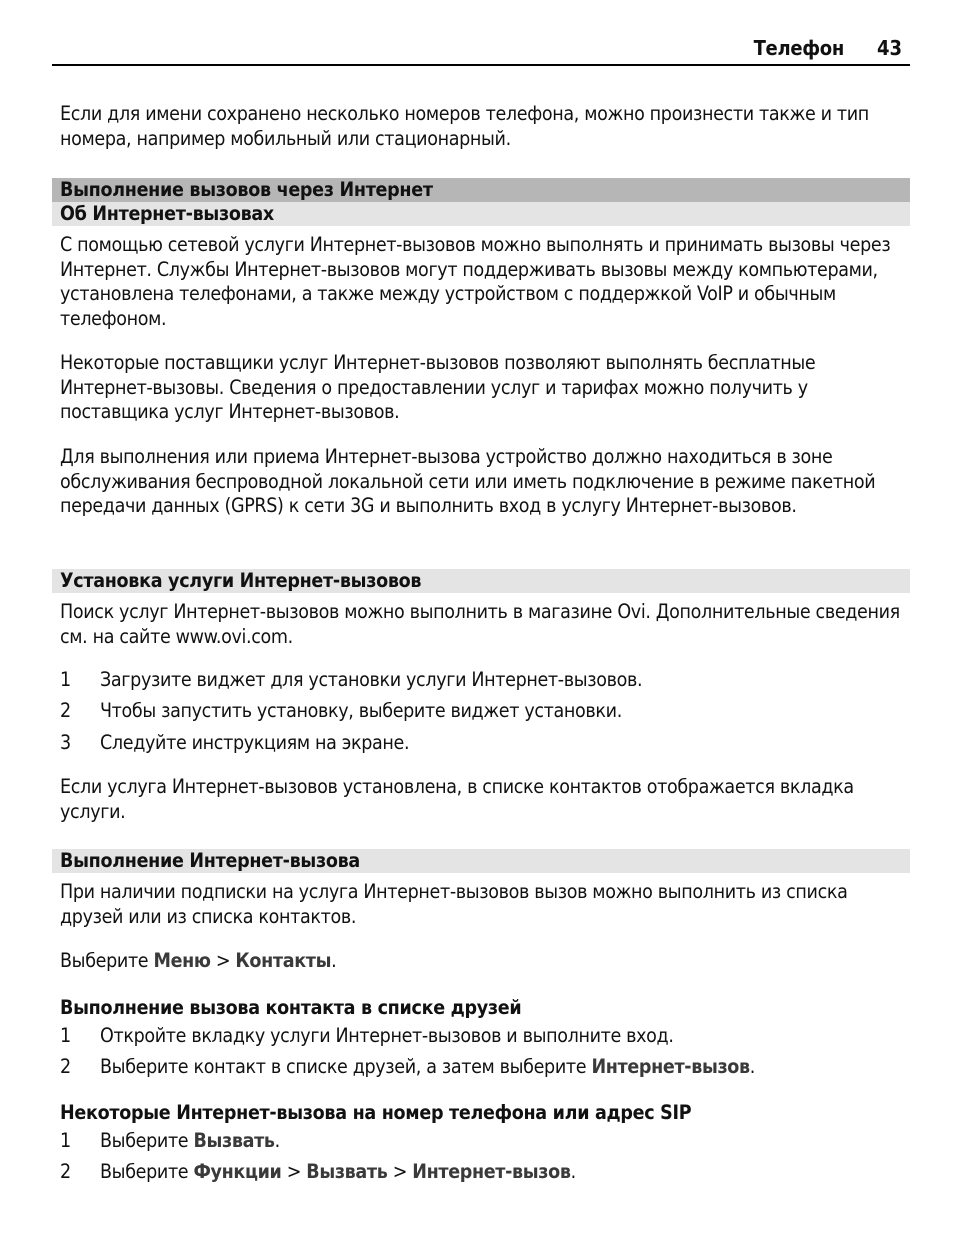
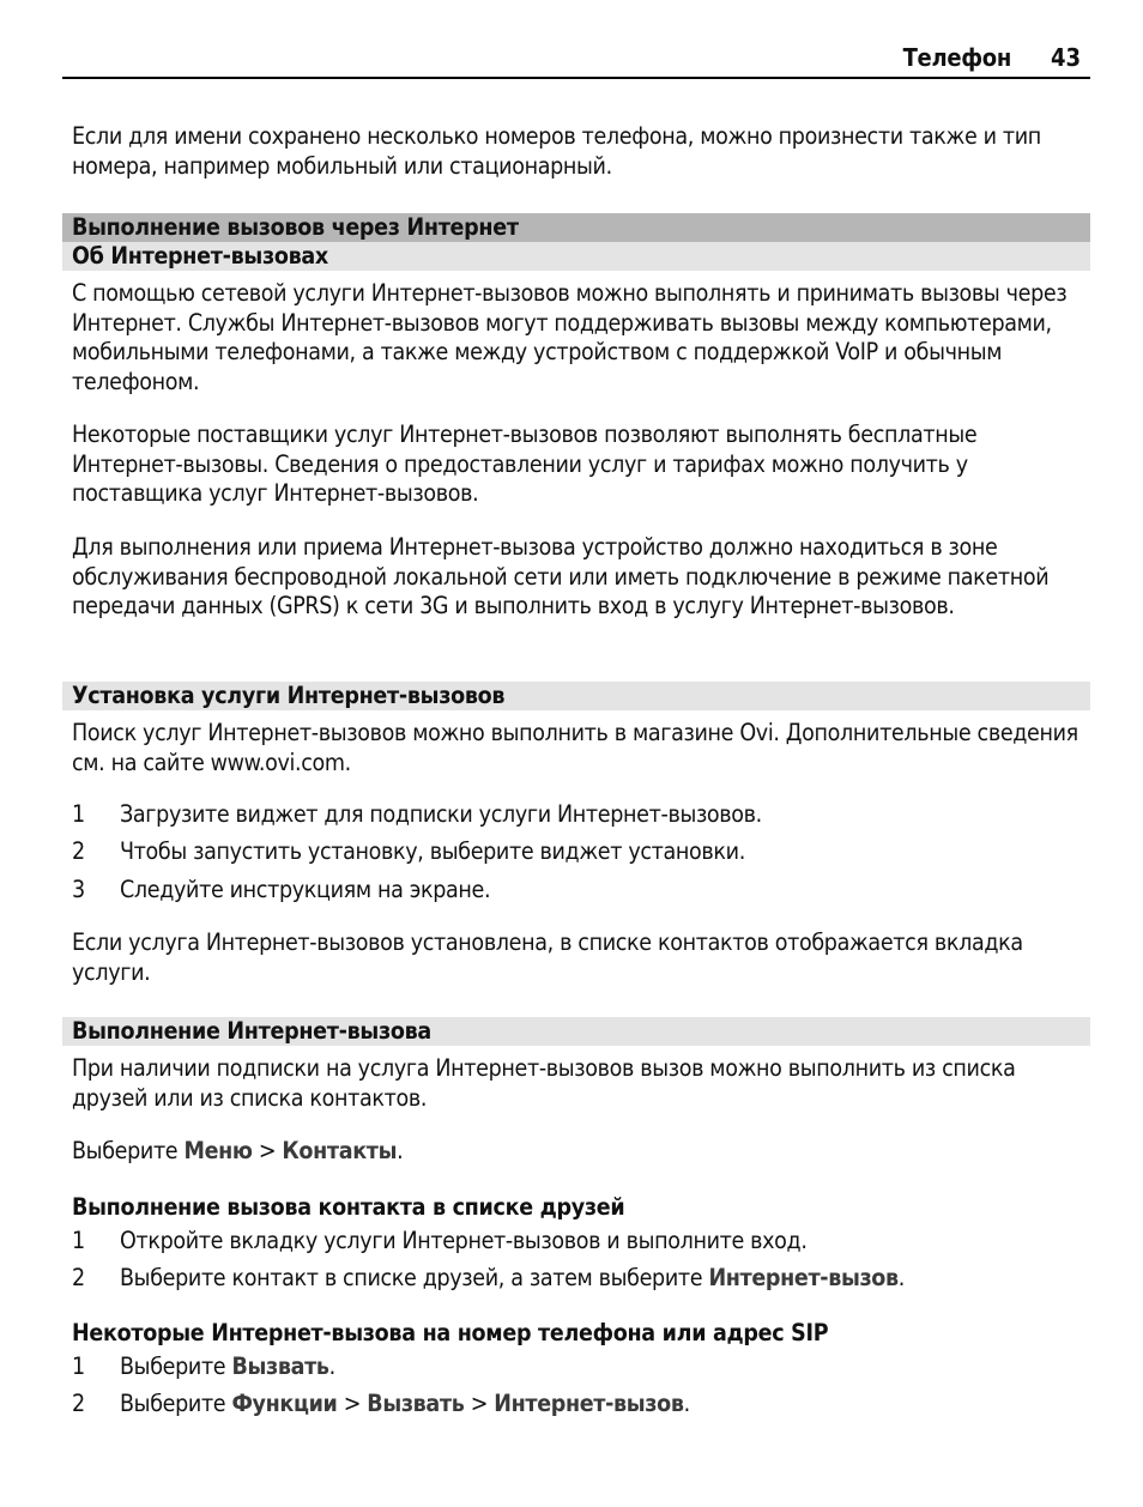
  Телефон
  43
  Если для имени сохранено несколько номеров телефона, можно произнести также и тип номера, например мобильный или стационарный.
  Выполнение вызовов через Интернет
  Об Интернет-вызовах
- С помощью сетевой услуги Интернет-вызовов можно выполнять и принимать вызовы через Интернет. Службы Интернет-вызовов могут поддерживать вызовы между компьютерами, установлена телефонами, а также между устройством с поддержкой VoIP и обычным телефоном.
+ С помощью сетевой услуги Интернет-вызовов можно выполнять и принимать вызовы через Интернет. Службы Интернет-вызовов могут поддерживать вызовы между компьютерами, мобильными телефонами, а также между устройством с поддержкой VoIP и обычным телефоном.
  Некоторые поставщики услуг Интернет-вызовов позволяют выполнять бесплатные Интернет-вызовы. Сведения о предоставлении услуг и тарифах можно получить у поставщика услуг Интернет-вызовов.
  Для выполнения или приема Интернет-вызова устройство должно находиться в зоне обслуживания беспроводной локальной сети или иметь подключение в режиме пакетной передачи данных (GPRS) к сети 3G и выполнить вход в услугу Интернет-вызовов.
  Установка услуги Интернет-вызовов
  Поиск услуг Интернет-вызовов можно выполнить в магазине Ovi. Дополнительные сведения см. на сайте www.ovi.com.
  1
- Загрузите виджет для установки услуги Интернет-вызовов.
+ Загрузите виджет для подписки услуги Интернет-вызовов.
  2
  Чтобы запустить установку, выберите виджет установки.
  3
  Следуйте инструкциям на экране.
  Если услуга Интернет-вызовов установлена, в списке контактов отображается вкладка услуги.
  Выполнение Интернет-вызова
  При наличии подписки на услуга Интернет-вызовов вызов можно выполнить из списка друзей или из списка контактов.
  Выберите Меню > Контакты.
  Выполнение вызова контакта в списке друзей
  1
  Откройте вкладку услуги Интернет-вызовов и выполните вход.
  2
  Выберите контакт в списке друзей, а затем выберите Интернет-вызов.
  Некоторые Интернет-вызова на номер телефона или адрес SIP
  1
  Выберите Вызвать.
  2
  Выберите Функции > Вызвать > Интернет-вызов.
